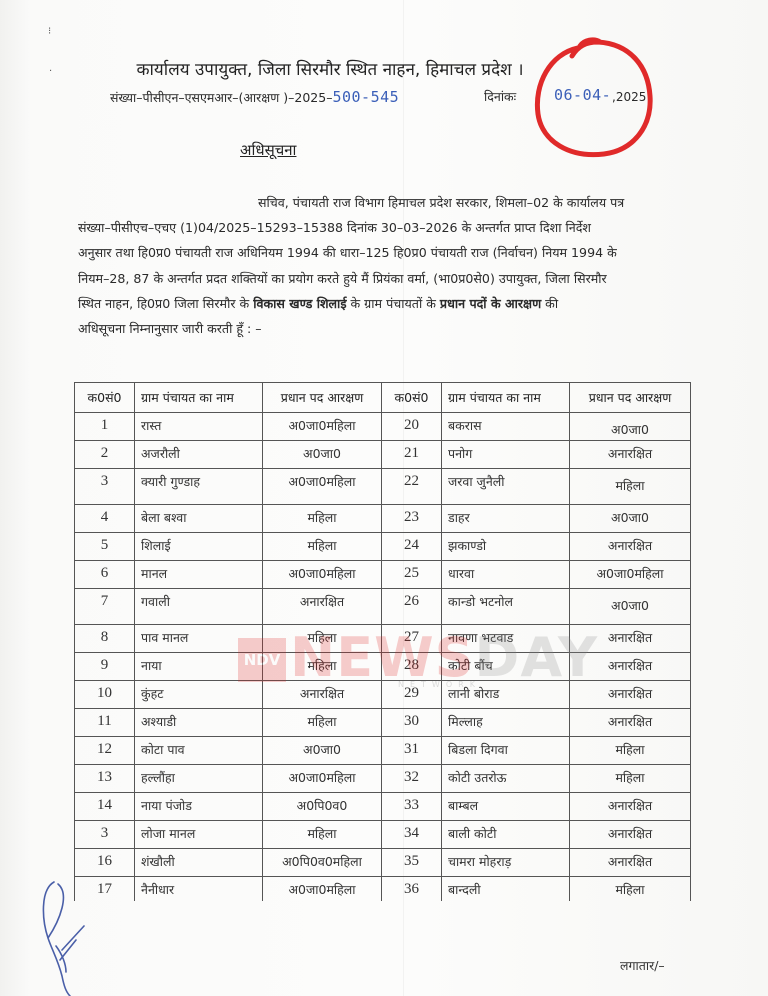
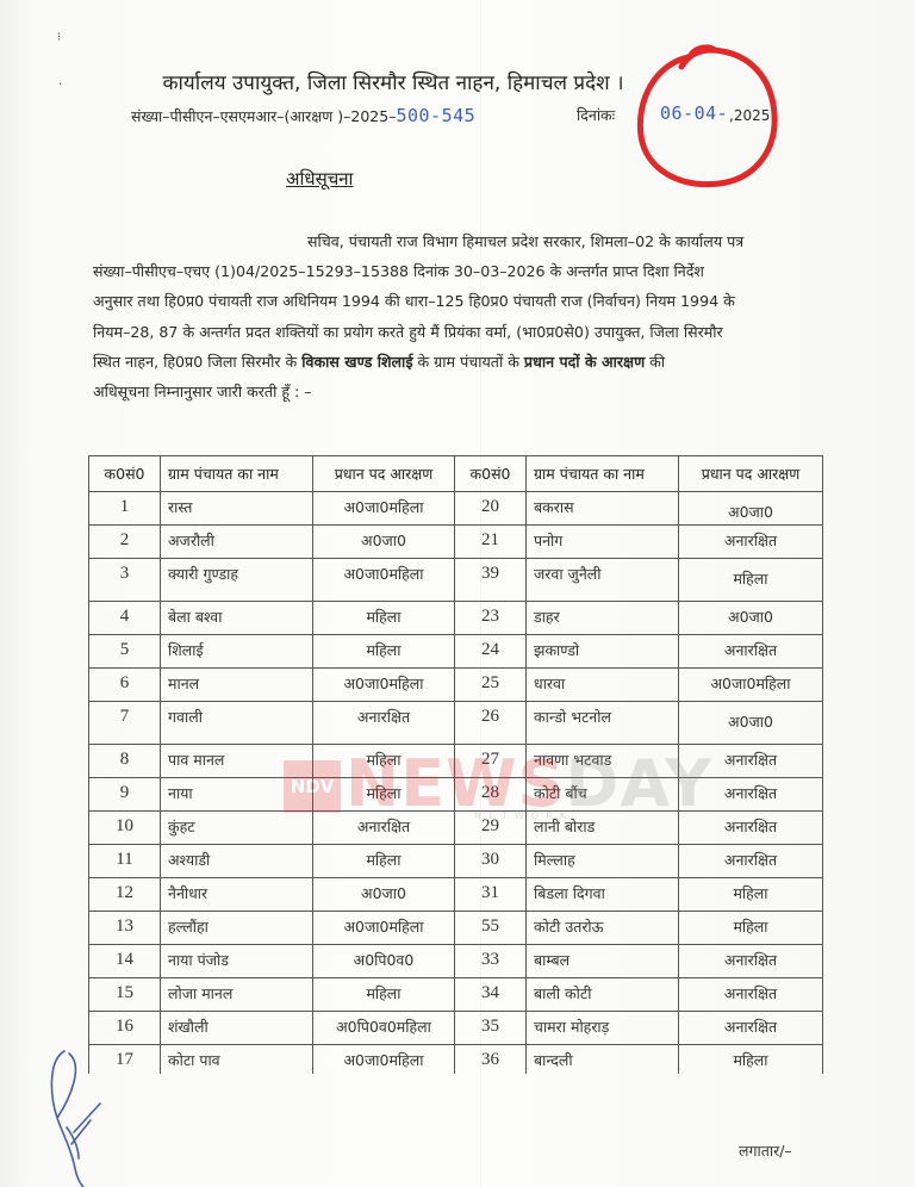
  ⁝
  ·
  कार्यालय उपायुक्त, जिला सिरमौर स्थित नाहन, हिमाचल प्रदेश ।
  संख्या–पीसीएन–एसएमआर–(आरक्षण )–2025–500-545
  दिनांकः
  06-04-
  ,2025
  अधिसूचना
  सचिव, पंचायती राज विभाग हिमाचल प्रदेश सरकार, शिमला–02 के कार्यालय पत्र
  संख्या–पीसीएच–एचए (1)04/2025–15293–15388 दिनांक 30–03–2026 के अन्तर्गत प्राप्त दिशा निर्देश
  अनुसार तथा हि0प्र0 पंचायती राज अधिनियम 1994 की धारा–125 हि0प्र0 पंचायती राज (निर्वाचन) नियम 1994 के
  नियम–28, 87 के अन्तर्गत प्रदत शक्तियों का प्रयोग करते हुये मैं प्रियंका वर्मा, (भा0प्र0से0) उपायुक्त, जिला सिरमौर
  स्थित नाहन, हि0प्र0 जिला सिरमौर के विकास खण्ड शिलाई के ग्राम पंचायतों के प्रधान पदों के आरक्षण की
  अधिसूचना निम्नानुसार जारी करती हूँ : –
  क0सं0	ग्राम पंचायत का नाम	प्रधान पद आरक्षण	क0सं0	ग्राम पंचायत का नाम	प्रधान पद आरक्षण
  1	रास्त	अ0जा0महिला	20	बकरास	अ0जा0
  2	अजरौली	अ0जा0	21	पनोग	अनारक्षित
- 3	क्यारी गुण्डाह	अ0जा0महिला	22	जरवा जुनैली	महिला
+ 3	क्यारी गुण्डाह	अ0जा0महिला	39	जरवा जुनैली	महिला
  4	बेला बश्वा	महिला	23	डाहर	अ0जा0
  5	शिलाई	महिला	24	झकाण्डो	अनारक्षित
  6	मानल	अ0जा0महिला	25	धारवा	अ0जा0महिला
  7	गवाली	अनारक्षित	26	कान्डो भटनोल	अ0जा0
  8	पाव मानल	महिला	27	नावणा भटवाड	अनारक्षित
  9	नाया	महिला	28	कोटी बौंच	अनारक्षित
  10	कुंहट	अनारक्षित	29	लानी बोराड	अनारक्षित
  11	अश्याडी	महिला	30	मिल्लाह	अनारक्षित
- 12	कोटा पाव	अ0जा0	31	बिडला दिगवा	महिला
+ 12	नैनीधार	अ0जा0	31	बिडला दिगवा	महिला
- 13	हल्लौंहा	अ0जा0महिला	32	कोटी उतरोऊ	महिला
+ 13	हल्लौंहा	अ0जा0महिला	55	कोटी उतरोऊ	महिला
  14	नाया पंजोड	अ0पि0व0	33	बाम्बल	अनारक्षित
- 3	लोजा मानल	महिला	34	बाली कोटी	अनारक्षित
+ 15	लोजा मानल	महिला	34	बाली कोटी	अनारक्षित
  16	शंखौली	अ0पि0व0महिला	35	चामरा मोहराड़	अनारक्षित
- 17	नैनीधार	अ0जा0महिला	36	बान्दली	महिला
+ 17	कोटा पाव	अ0जा0महिला	36	बान्दली	महिला
  NDV
  NEWSDAY
  NETWORK
  लगातार/–
